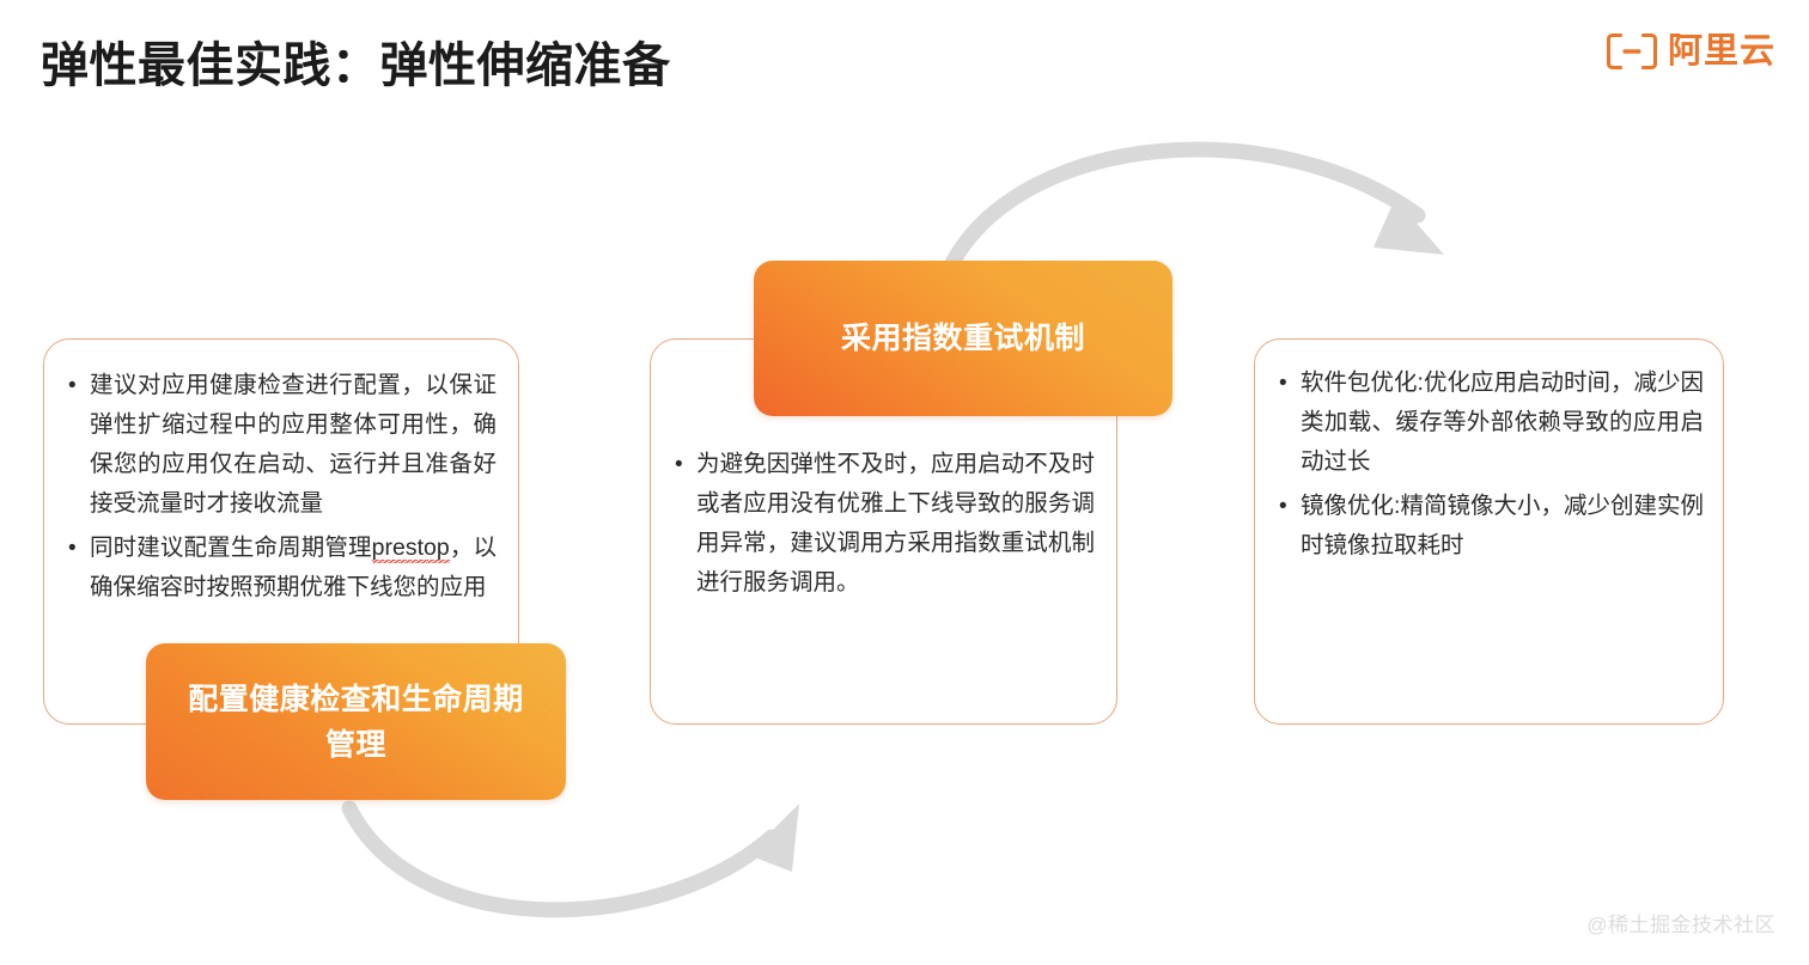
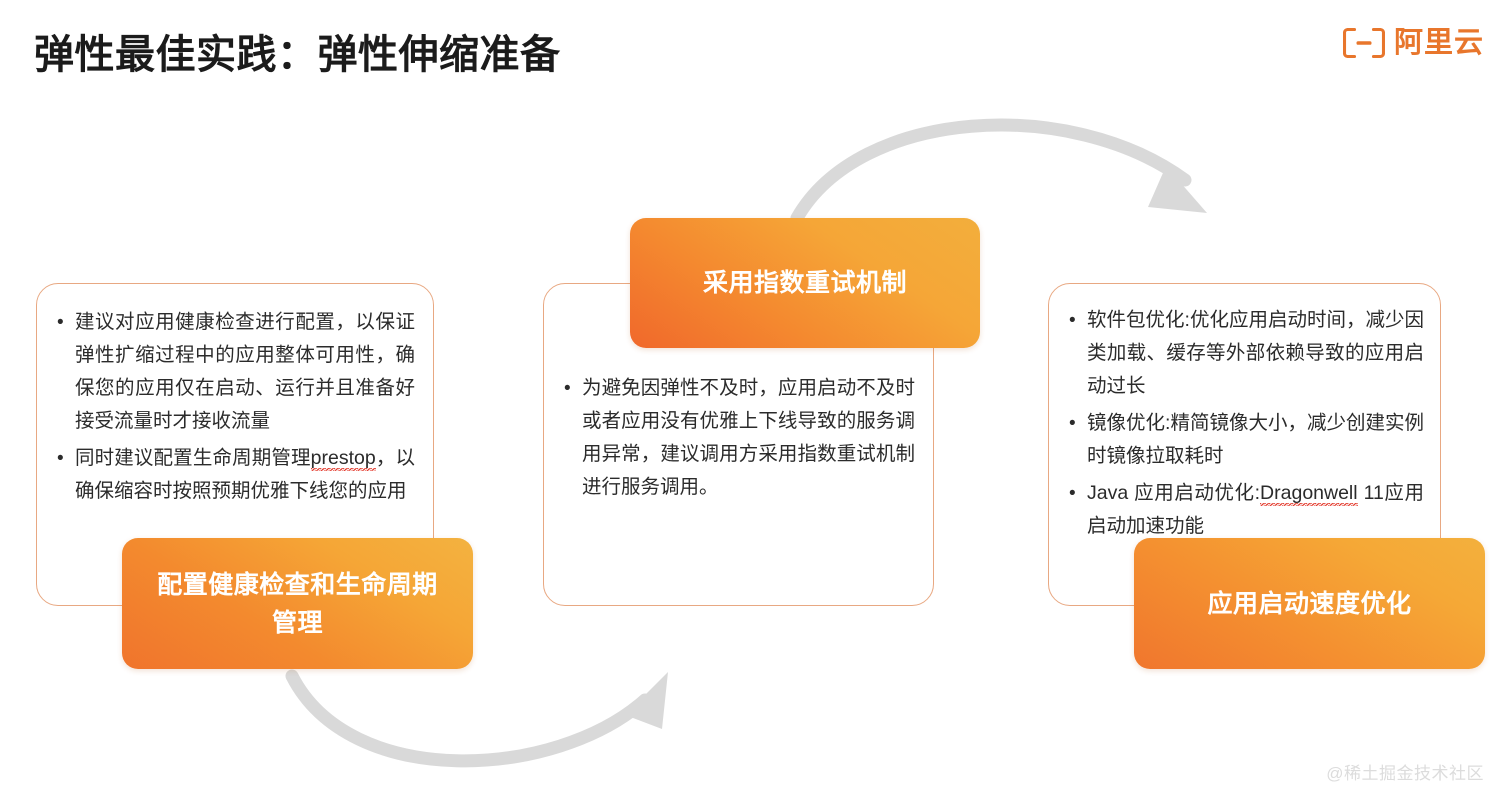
  弹性最佳实践：弹性伸缩准备
  阿里云
  建议对应用健康检查进行配置，以保证弹性扩缩过程中的应用整体可用性，确保您的应用仅在启动、运行并且准备好接受流量时才接收流量
  同时建议配置生命周期管理prestop，以确保缩容时按照预期优雅下线您的应用
  配置健康检查和生命周期管理
  为避免因弹性不及时，应用启动不及时或者应用没有优雅上下线导致的服务调用异常，建议调用方采用指数重试机制进行服务调用。
  采用指数重试机制
  软件包优化:优化应用启动时间，减少因类加载、缓存等外部依赖导致的应用启动过长
  镜像优化:精简镜像大小，减少创建实例时镜像拉取耗时
+ Java 应用启动优化:Dragonwell 11应用启动加速功能
+ 应用启动速度优化
  @稀土掘金技术社区
